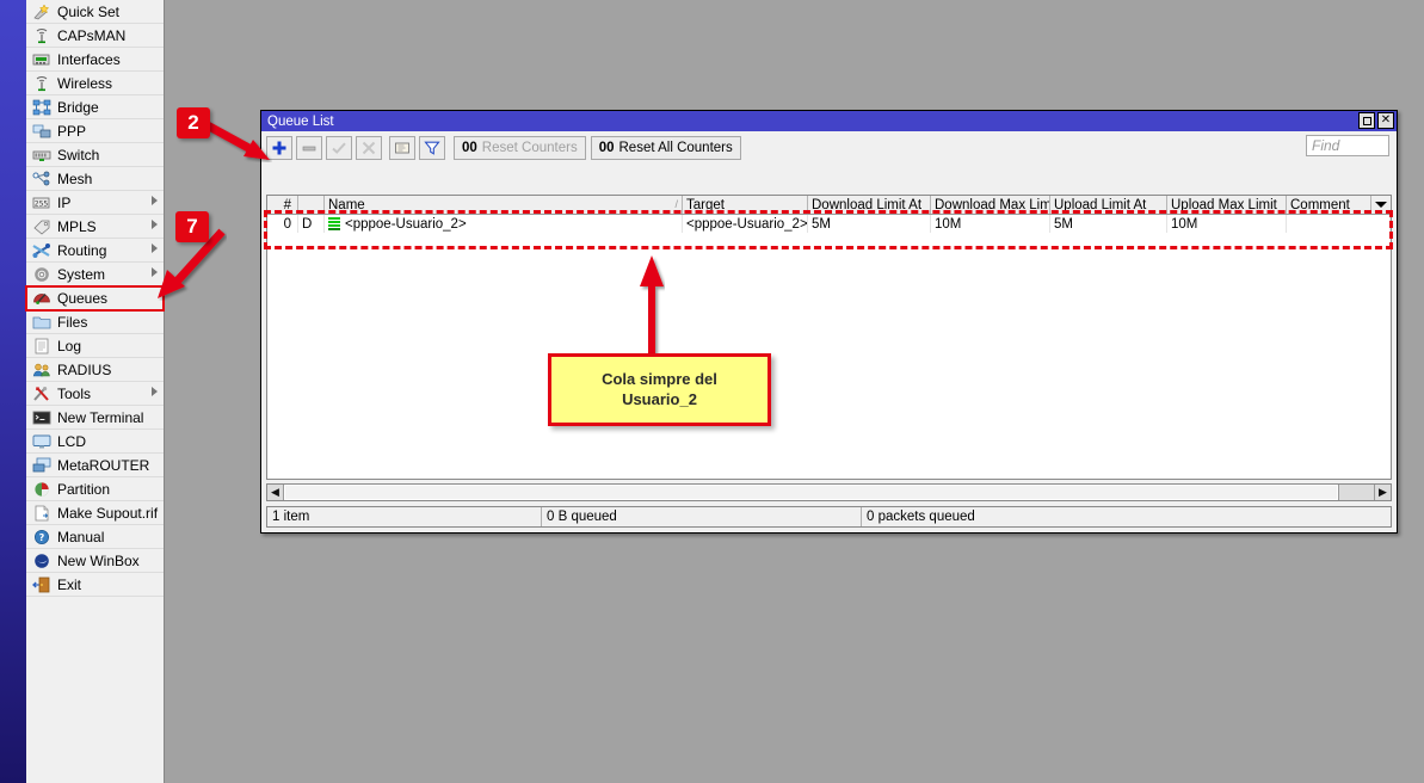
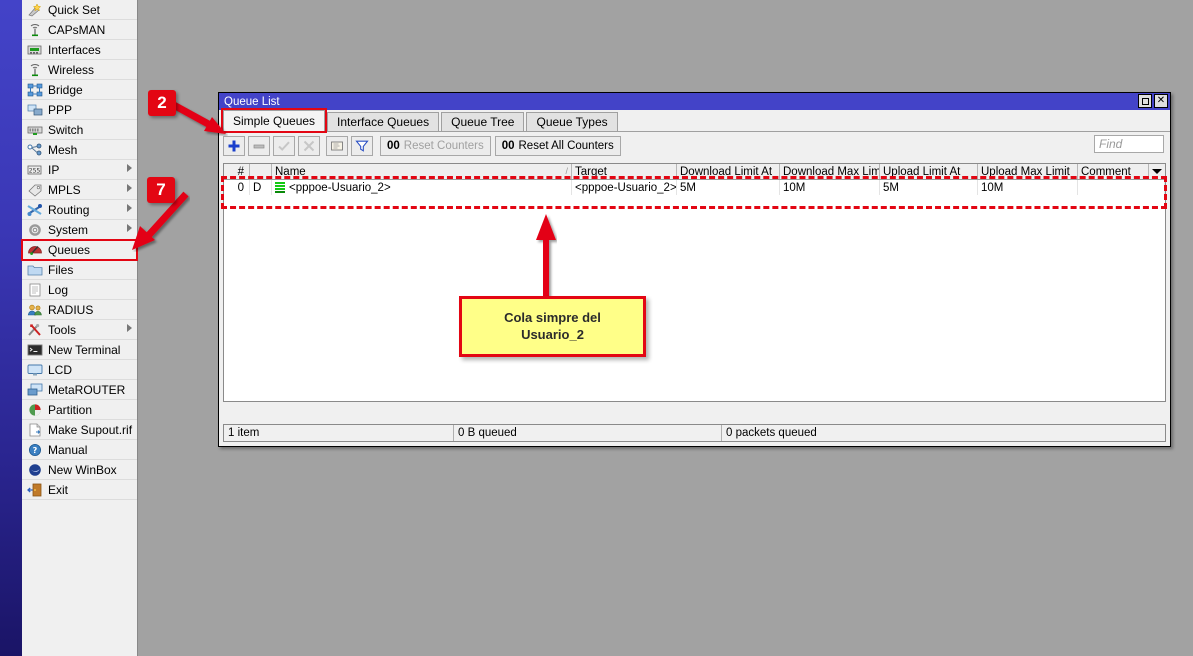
  Quick Set
  CAPsMAN
  Interfaces
  Wireless
  Bridge
  PPP
  Switch
  Mesh
  IP
  MPLS
  Routing
  System
  Queues
  Files
  Log
  RADIUS
  Tools
  New Terminal
  LCD
  MetaROUTER
  Partition
  Make Supout.rif
  ?
  Manual
  New WinBox
  Exit
  Queue List
  ✕
+ Simple Queues
+ Interface Queues
+ Queue Tree
+ Queue Types
  00
  Reset Counters
  00
  Reset All Counters
  Find
  #
  Name
  /
  Target
  Download Limit At
  Download Max Lim
  Upload Limit At
  Upload Max Limit
  Comment
  0
  D
  <pppoe-Usuario_2>
  <pppoe-Usuario_2>
  5M
  10M
  5M
  10M
- ◀
- ▶
  1 item
  0 B queued
  0 packets queued
  Cola simpre del
  Usuario_2
  2
  7
